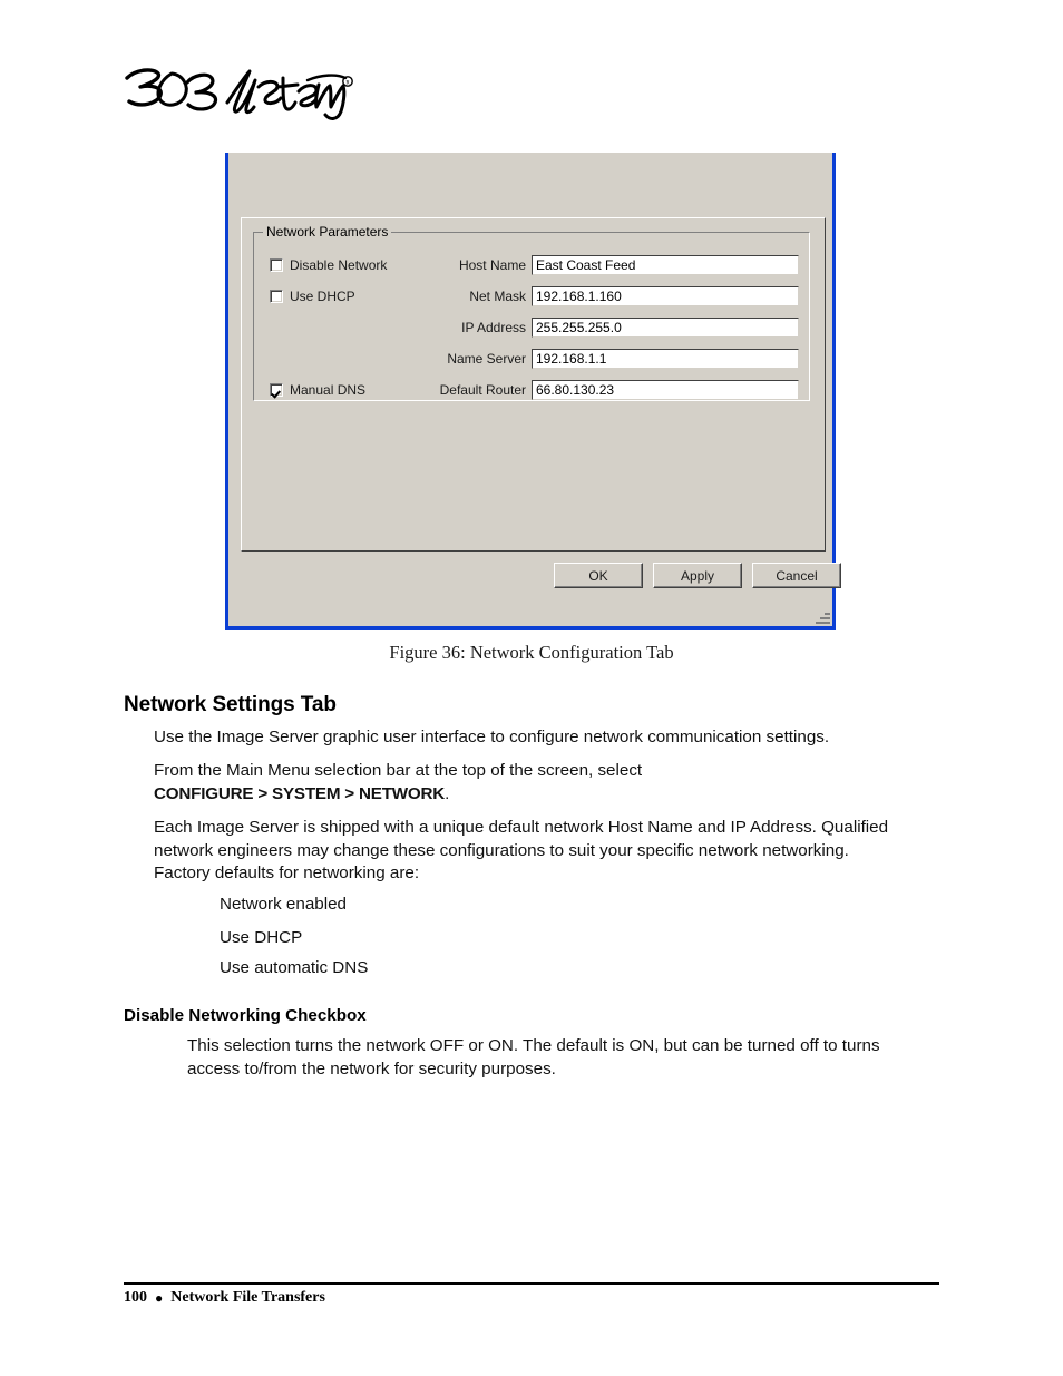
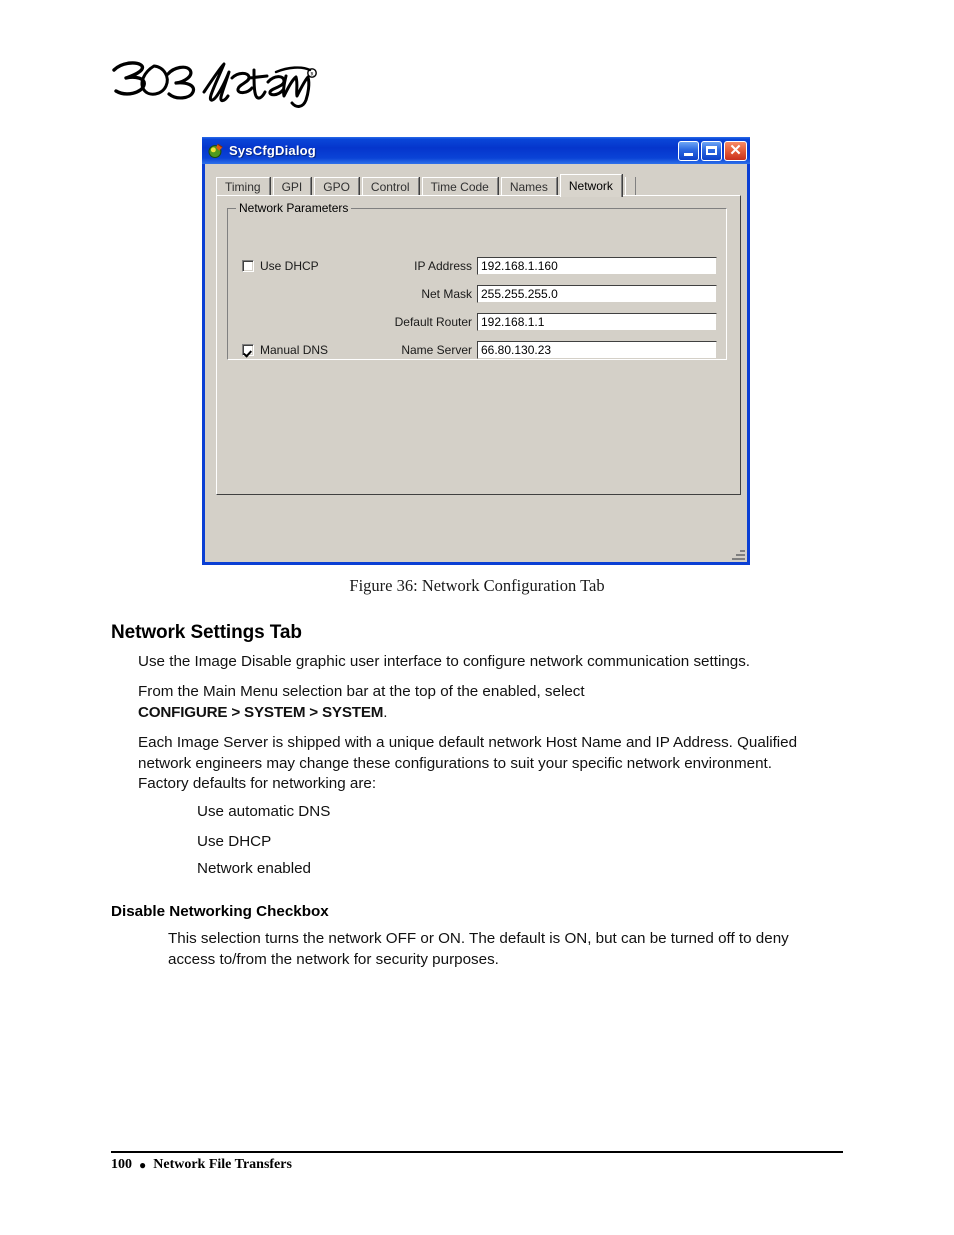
+ SysCfgDialog
+ ✕
+ Timing
+ GPI
+ GPO
+ Control
+ Time Code
+ Names
+ Network
  Network Parameters
- Disable Network
- Host Name
- East Coast Feed
  Use DHCP
- Net Mask
+ IP Address
  192.168.1.160
- IP Address
+ Net Mask
  255.255.255.0
- Name Server
+ Default Router
  192.168.1.1
  Manual DNS
- Default Router
+ Name Server
  66.80.130.23
- OK
- Apply
- Cancel
  Figure 36: Network Configuration Tab
  Network Settings Tab
- Use the Image Server graphic user interface to configure network communication settings.
+ Use the Image Disable graphic user interface to configure network communication settings.
- From the Main Menu selection bar at the top of the screen, select
+ From the Main Menu selection bar at the top of the enabled, select
- CONFIGURE > SYSTEM > NETWORK.
+ CONFIGURE > SYSTEM > SYSTEM.
- Each Image Server is shipped with a unique default network Host Name and IP Address. Qualified network engineers may change these configurations to suit your specific network networking. Factory defaults for networking are:
+ Each Image Server is shipped with a unique default network Host Name and IP Address. Qualified network engineers may change these configurations to suit your specific network environment. Factory defaults for networking are:
- Network enabled
+ Use automatic DNS
  Use DHCP
- Use automatic DNS
+ Network enabled
  Disable Networking Checkbox
- This selection turns the network OFF or ON. The default is ON, but can be turned off to turns access to/from the network for security purposes.
+ This selection turns the network OFF or ON. The default is ON, but can be turned off to deny access to/from the network for security purposes.
  100
  ●
  Network File Transfers
